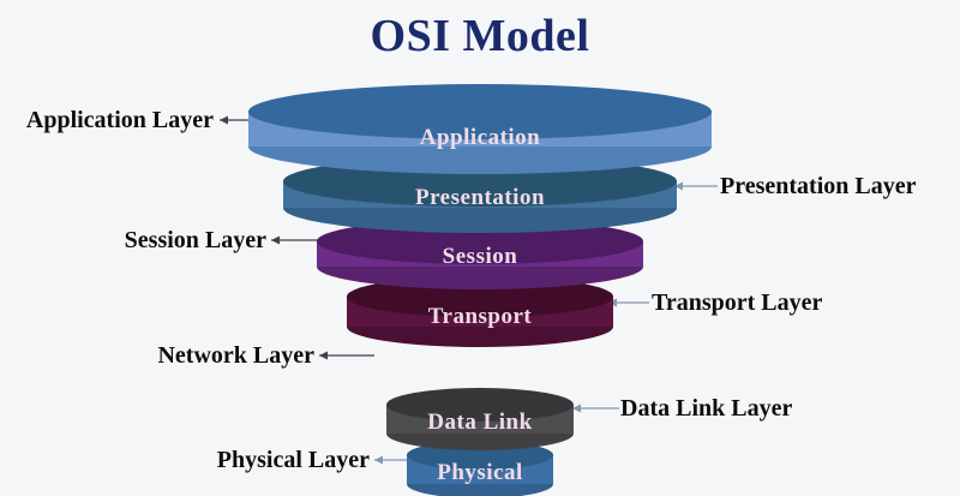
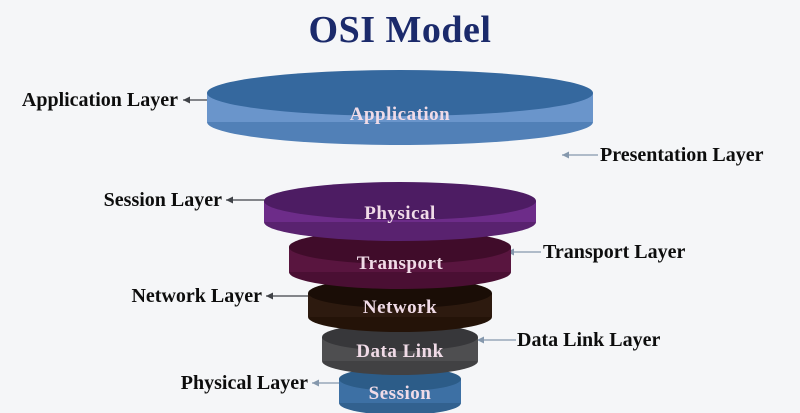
  OSI Model
- Physical
+ Session
  Data Link
+ Network
  Transport
- Session
+ Physical
- Presentation
  Application
  Application Layer
  Presentation Layer
  Session Layer
  Transport Layer
  Network Layer
  Data Link Layer
  Physical Layer
